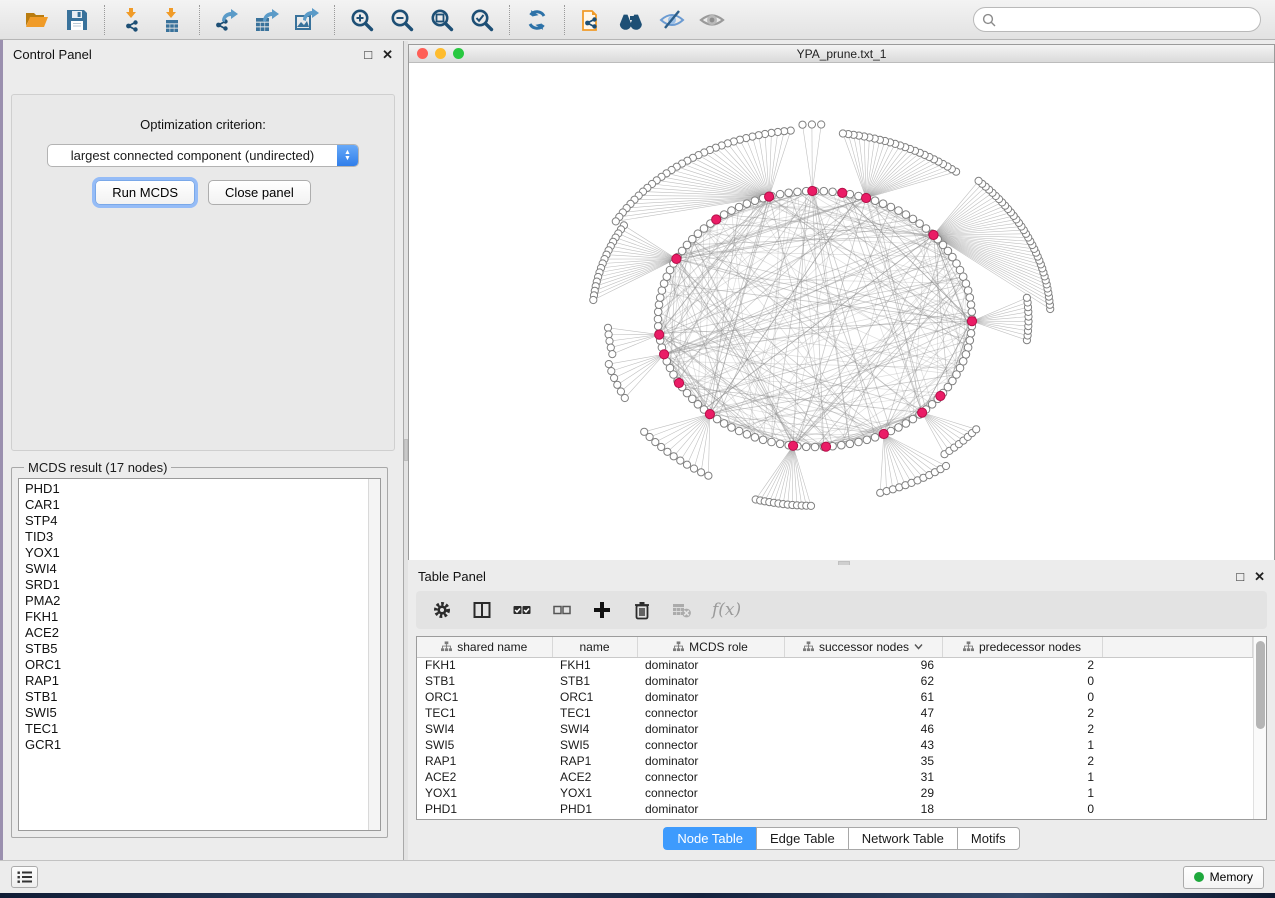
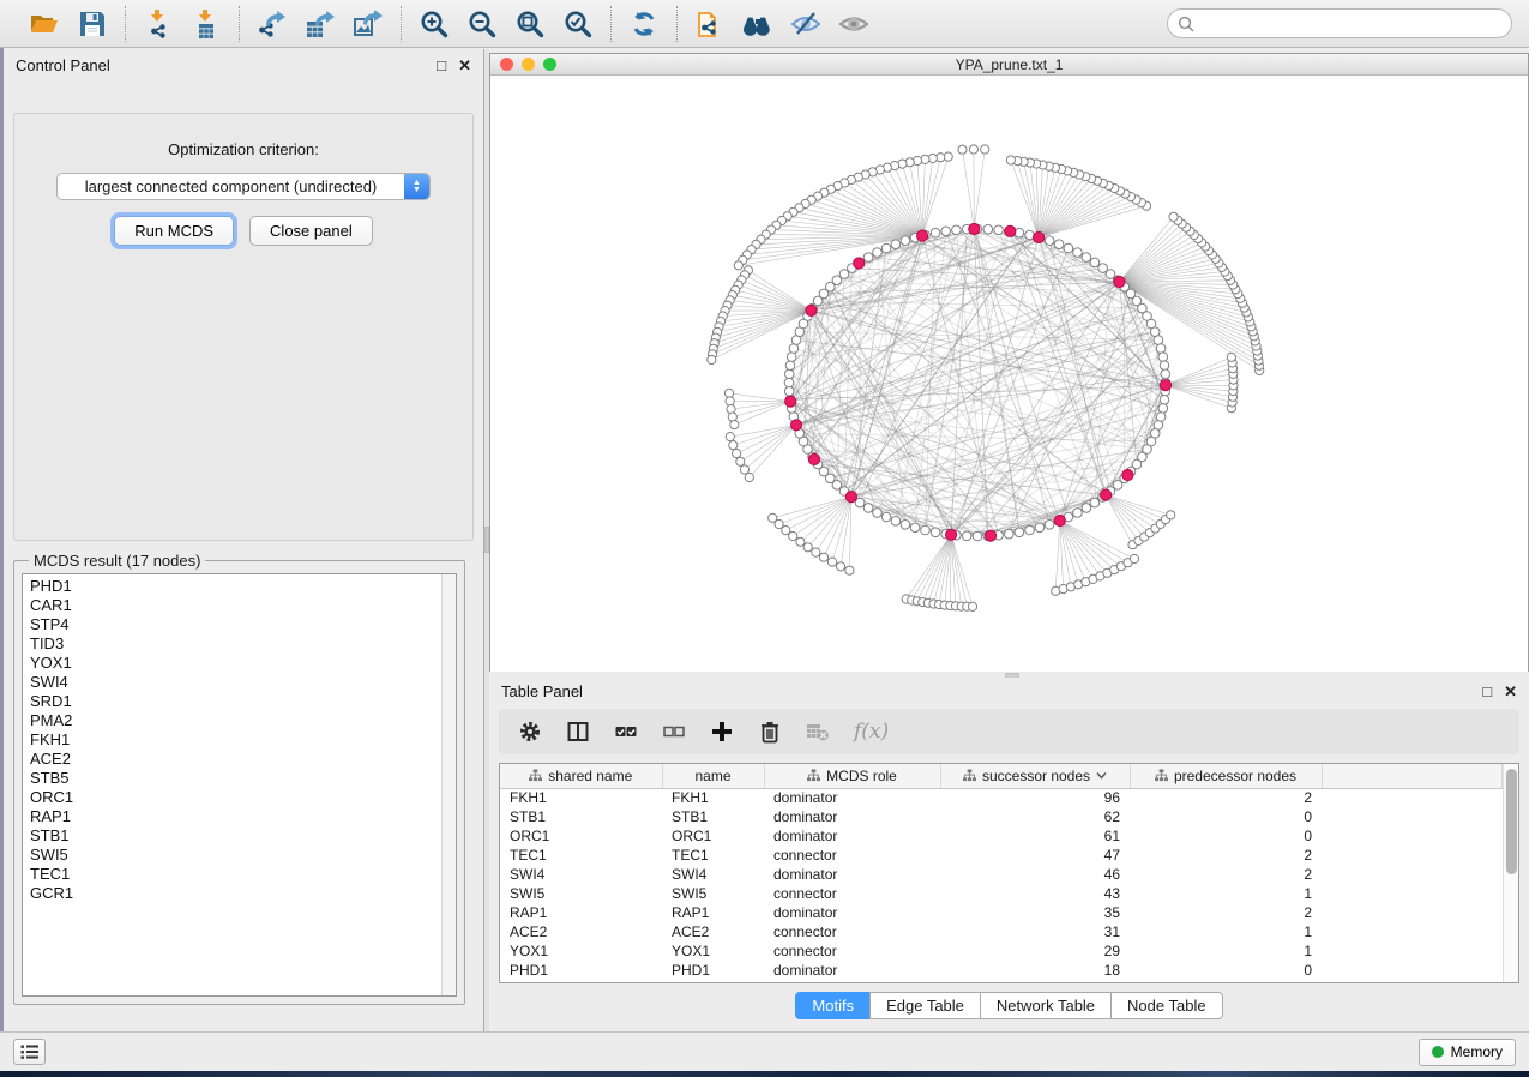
  Control Panel
  □
  ✕
  Optimization criterion:
  largest connected component (undirected)
  Run MCDS
  Close panel
  MCDS result (17 nodes)
  PHD1
  CAR1
  STP4
  TID3
  YOX1
  SWI4
  SRD1
  PMA2
  FKH1
  ACE2
  STB5
  ORC1
  RAP1
  STB1
  SWI5
  TEC1
  GCR1
  YPA_prune.txt_1
  Table Panel
  □
  ✕
  f(x)
  shared name	name	MCDS role	successor nodes	predecessor nodes
  FKH1	FKH1	dominator	96	2
  STB1	STB1	dominator	62	0
  ORC1	ORC1	dominator	61	0
  TEC1	TEC1	connector	47	2
  SWI4	SWI4	dominator	46	2
  SWI5	SWI5	connector	43	1
  RAP1	RAP1	dominator	35	2
  ACE2	ACE2	connector	31	1
  YOX1	YOX1	connector	29	1
  PHD1	PHD1	dominator	18	0
- Node Table
+ Motifs
  Edge Table
  Network Table
- Motifs
+ Node Table
  Memory
